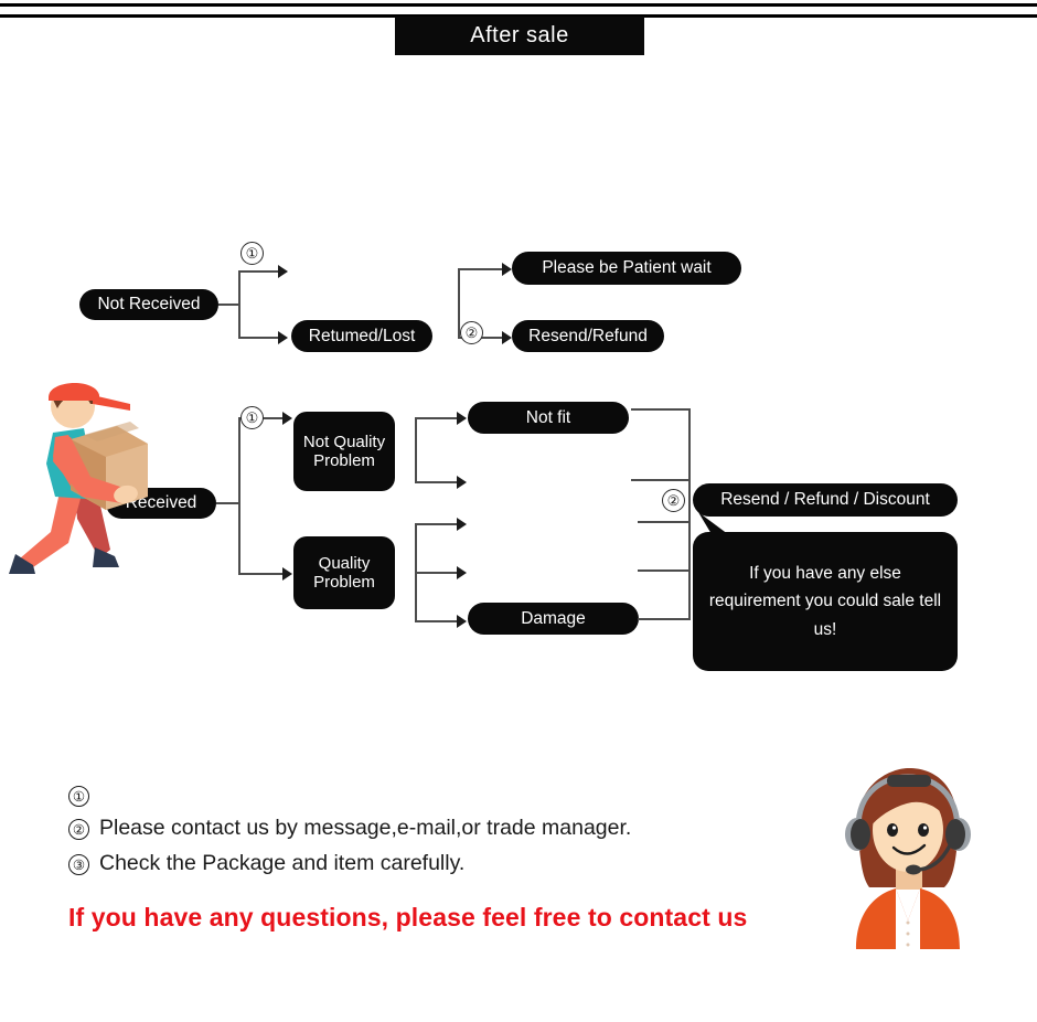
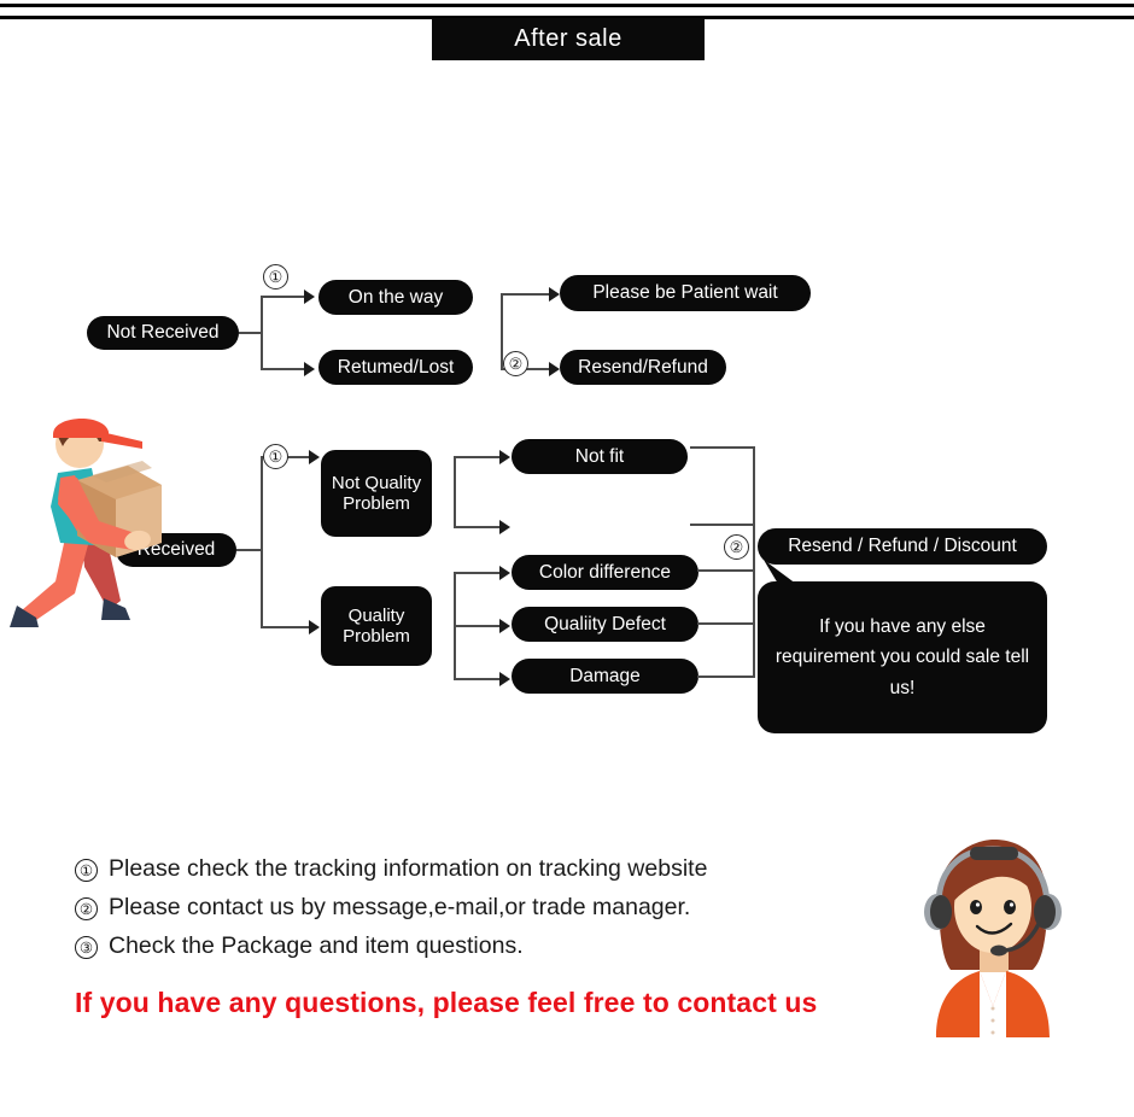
  After sale
  Not Received
  ①
+ On the way
  Retumed/Lost
  ②
  Please be Patient wait
  Resend/Refund
  Received
  ①
  Not Quality Problem
  Quality Problem
  Not fit
+ Color difference
+ Qualiity Defect
  Damage
  ②
  Resend / Refund / Discount
  If you have any else requirement you could sale tell us!
  ①
+ Please check the tracking information on tracking website
  ②
  Please contact us by message,e-mail,or trade manager.
  ③
- Check the Package and item carefully.
+ Check the Package and item questions.
  If you have any questions, please feel free to contact us
